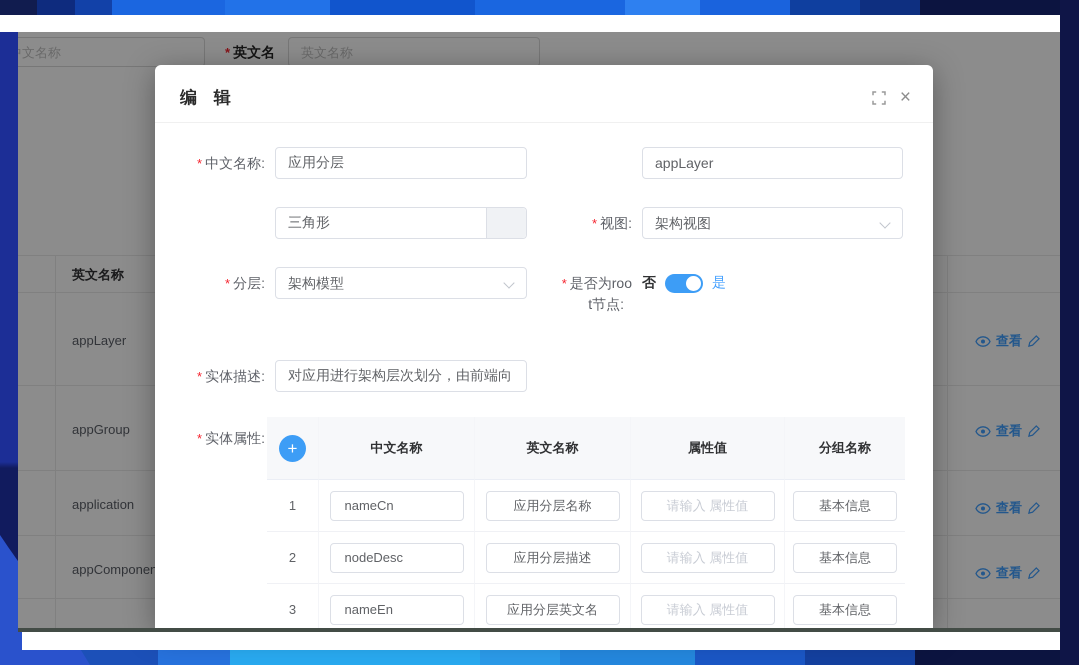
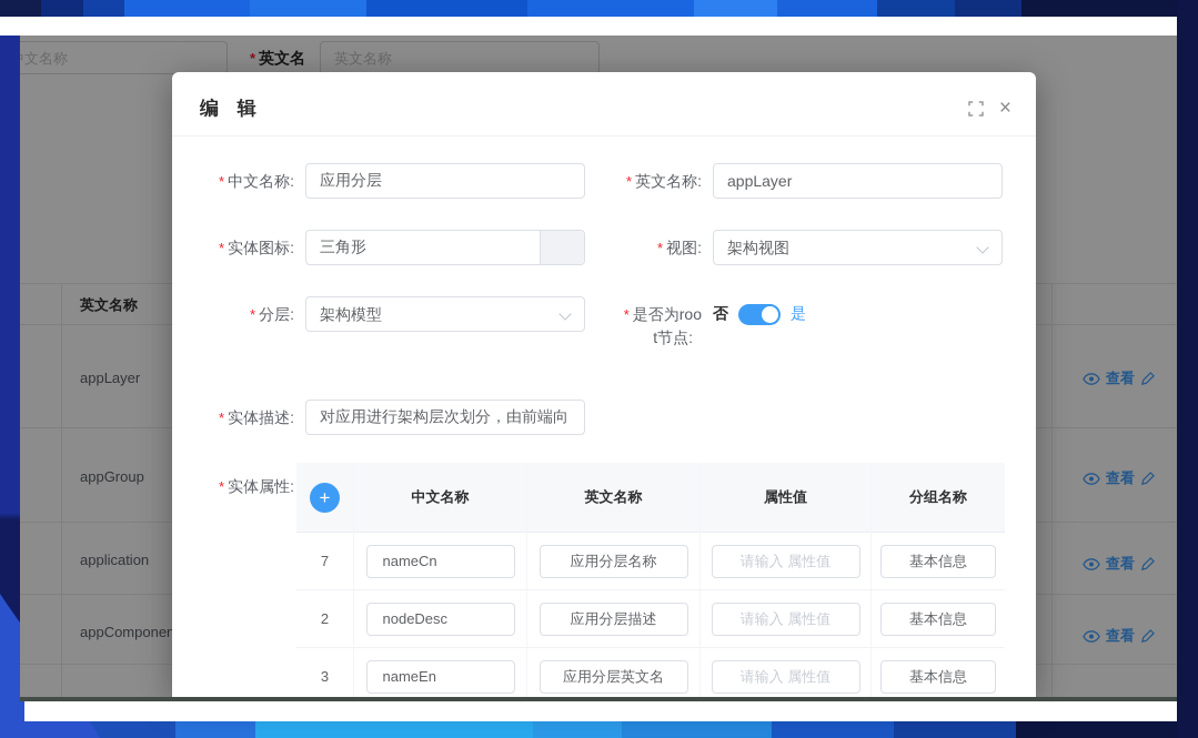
  文名称
  * 英文名
  英文名称
  英文名称
  appLayer
  appGroup
  application
  appComponen
  查看
  查看
  查看
  查看
  编 辑
  ×
  * 中文名称:
  应用分层
+ * 英文名称:
  appLayer
+ * 实体图标:
  三角形
  * 视图:
  架构视图
  * 分层:
  架构模型
  * 是否为roo
  t节点:
  否
  是
  * 实体描述:
  对应用进行架构层次划分，由前端向
  * 实体属性:
  +
  中文名称
  英文名称
  属性值
  分组名称
- 1
+ 7
  nameCn
  应用分层名称
  请输入 属性值
  基本信息
  2
  nodeDesc
  应用分层描述
  请输入 属性值
  基本信息
  3
  nameEn
  应用分层英文名
  请输入 属性值
  基本信息
